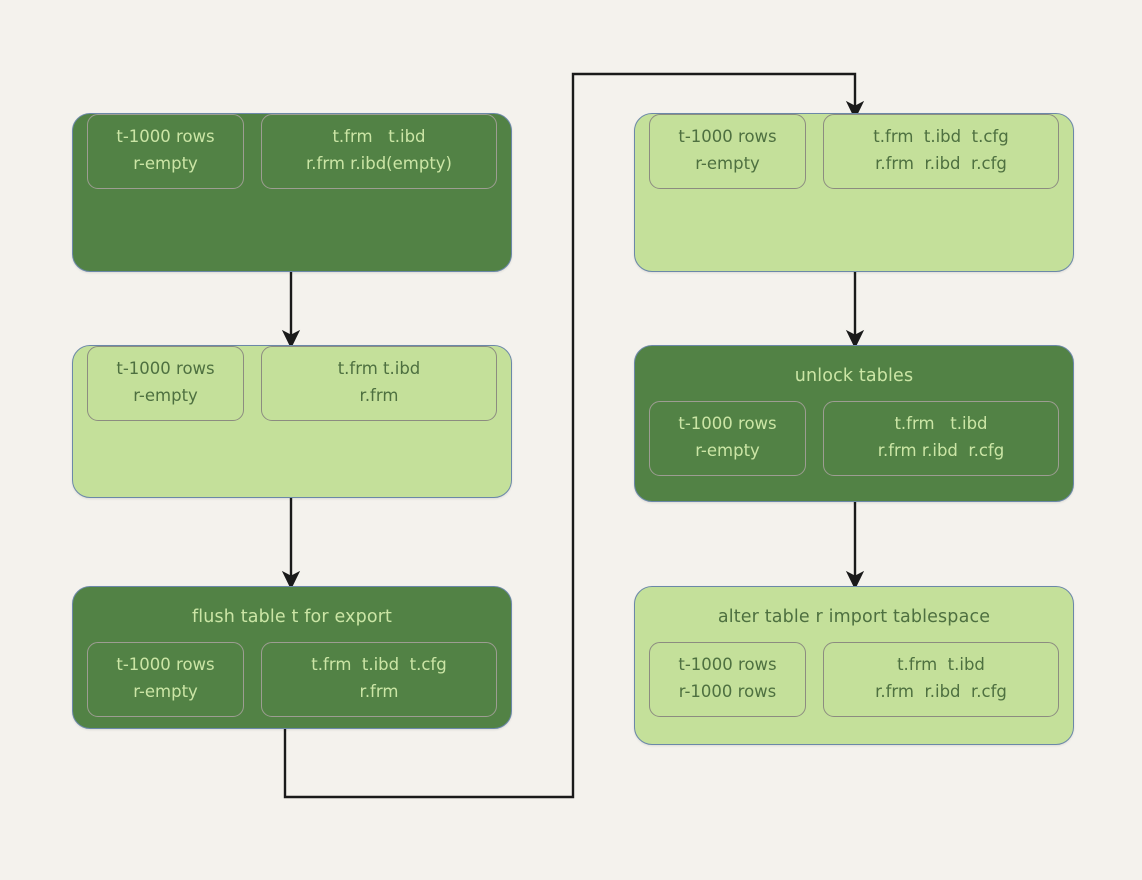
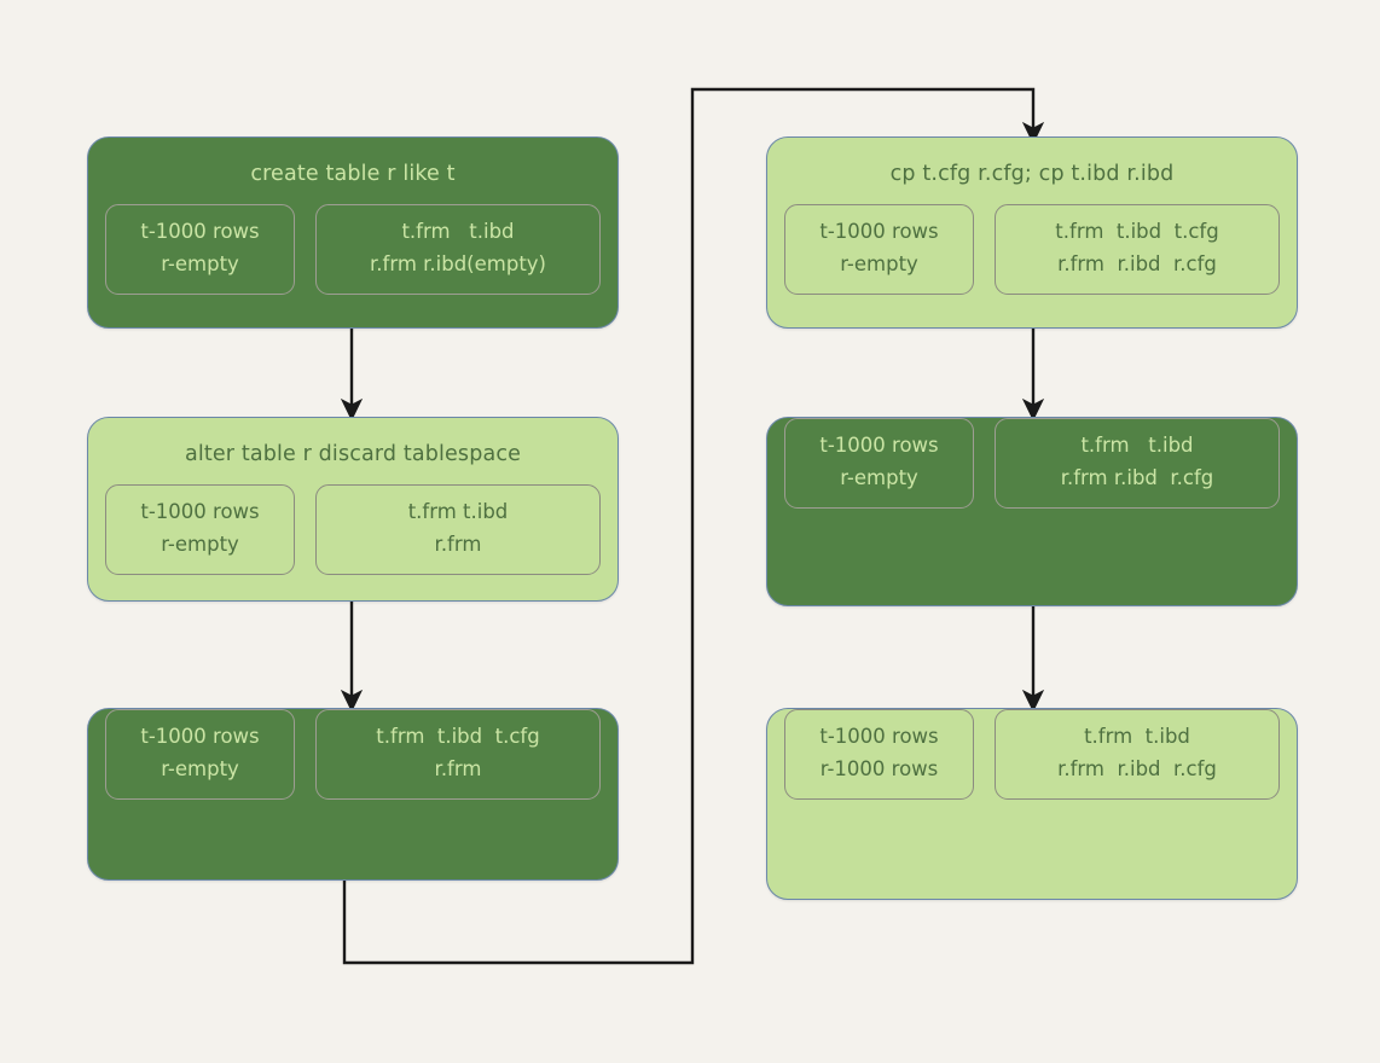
+ create table r like t
  t-1000 rows
  r-empty
  t.frm t.ibd
  r.frm r.ibd(empty)
+ alter table r discard tablespace
  t-1000 rows
  r-empty
  t.frm t.ibd
  r.frm
- flush table t for export
  t-1000 rows
  r-empty
  t.frm t.ibd t.cfg
  r.frm
+ cp t.cfg r.cfg; cp t.ibd r.ibd
  t-1000 rows
  r-empty
  t.frm t.ibd t.cfg
  r.frm r.ibd r.cfg
- unlock tables
  t-1000 rows
  r-empty
  t.frm t.ibd
  r.frm r.ibd r.cfg
- alter table r import tablespace
  t-1000 rows
  r-1000 rows
  t.frm t.ibd
  r.frm r.ibd r.cfg
